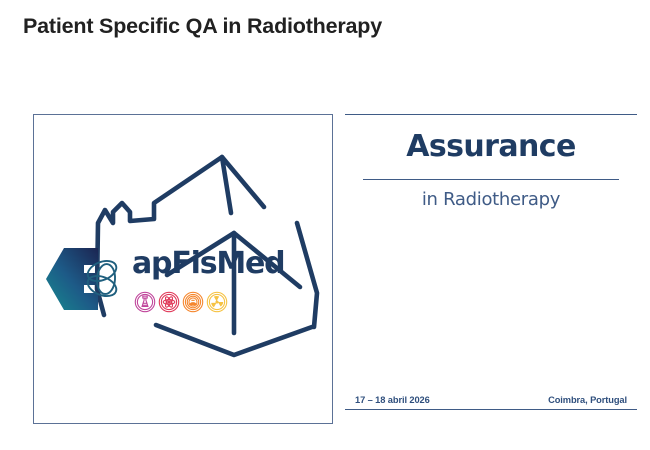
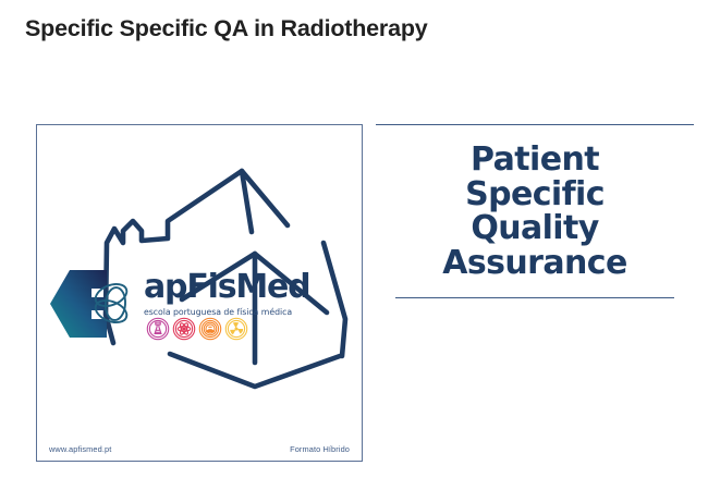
- Patient Specific QA in Radiotherapy
+ Specific Specific QA in Radiotherapy
  apFisMed
+ escola portuguesa de física médica
+ www.apfismed.pt
+ Formato Híbrido
+ Patient
+ Specific
+ Quality
  Assurance
- in Radiotherapy
- 17 – 18 abril 2026
- Coimbra, Portugal
